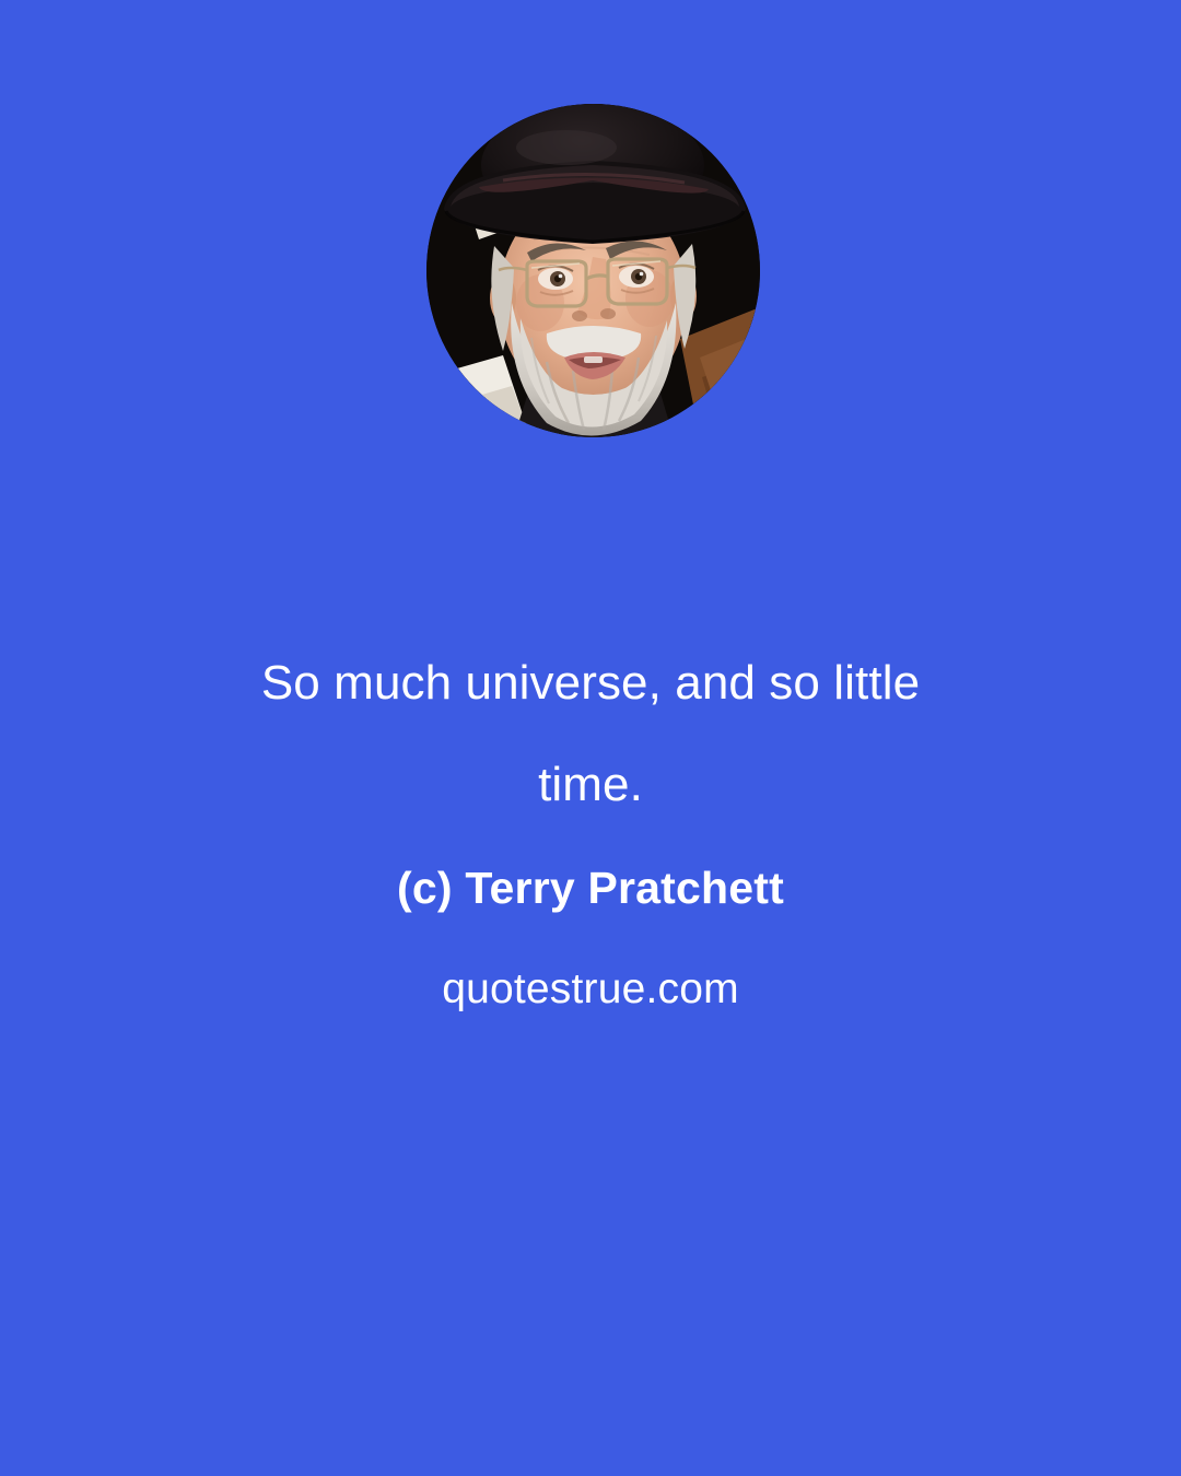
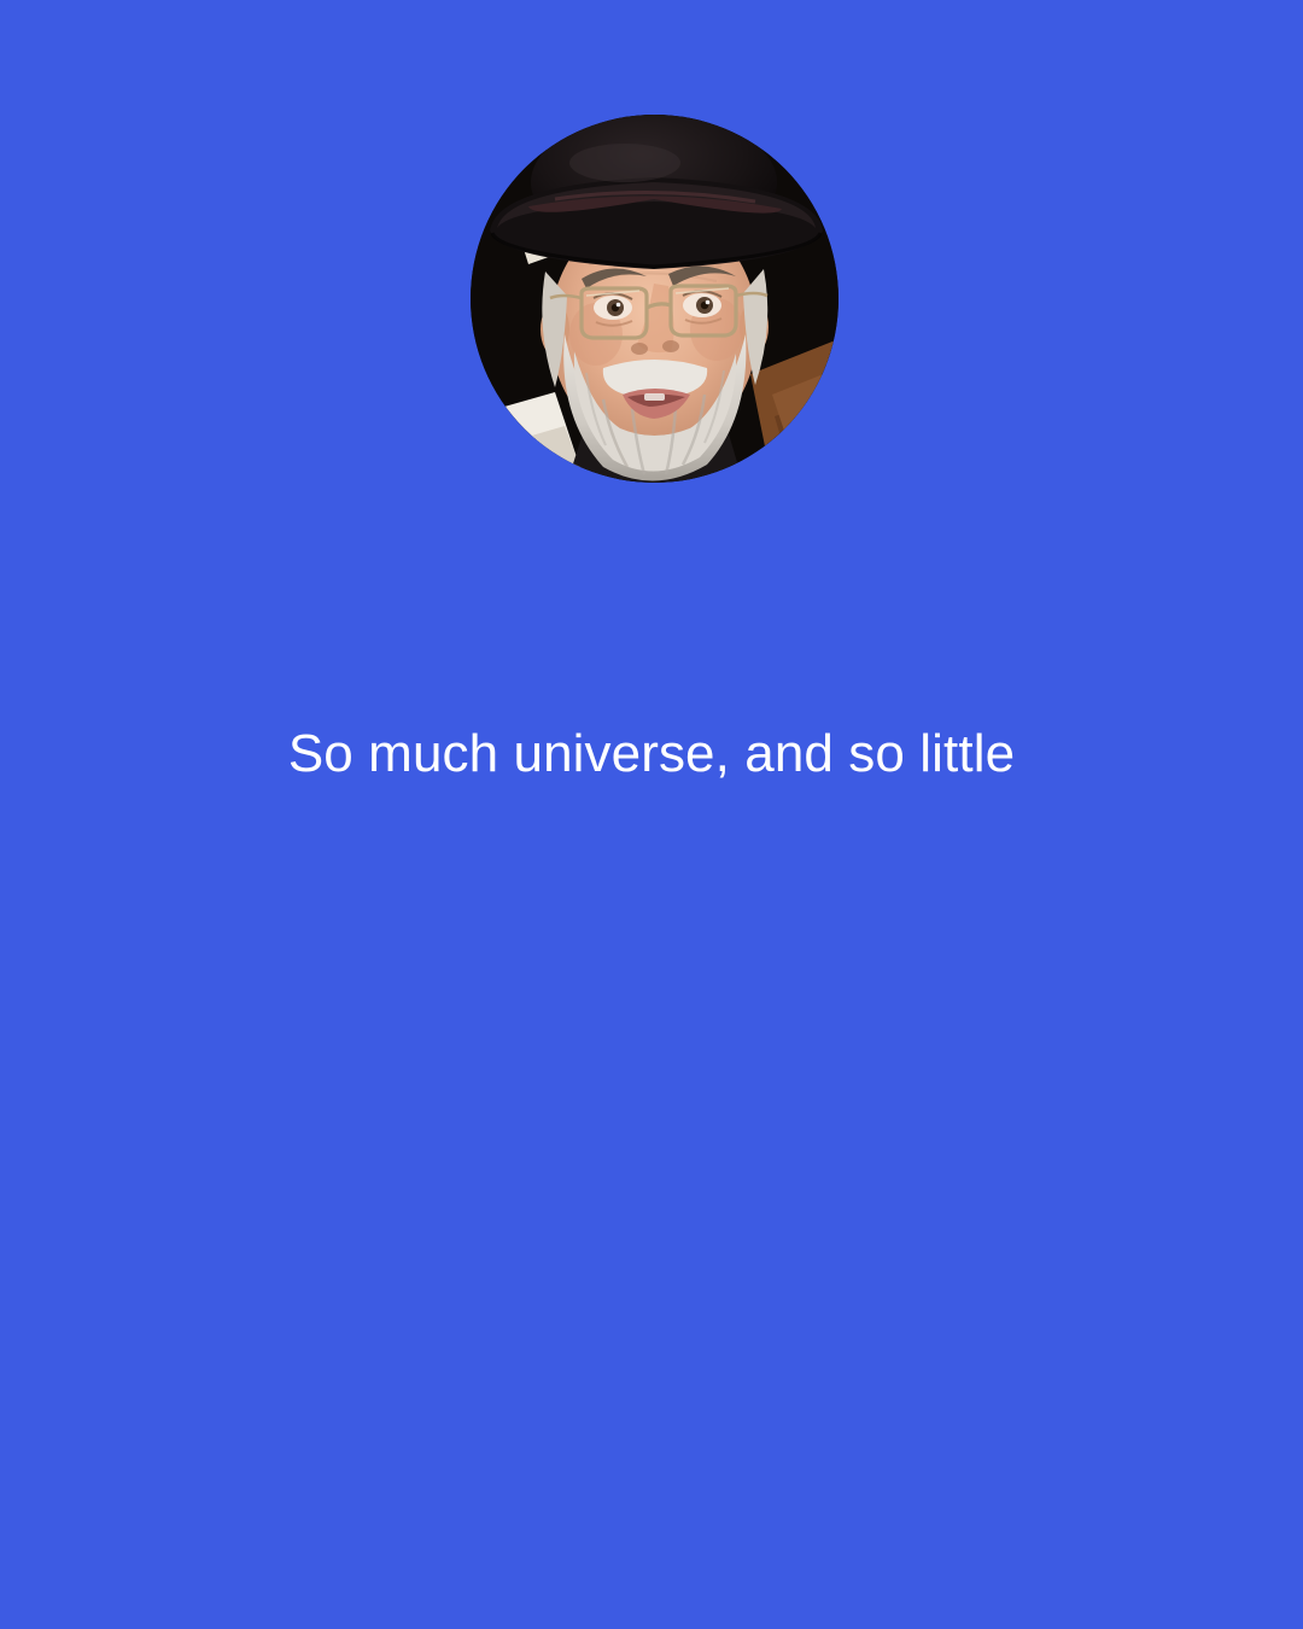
  So much universe, and so little
- time.
- (c) Terry Pratchett
- quotestrue.com
